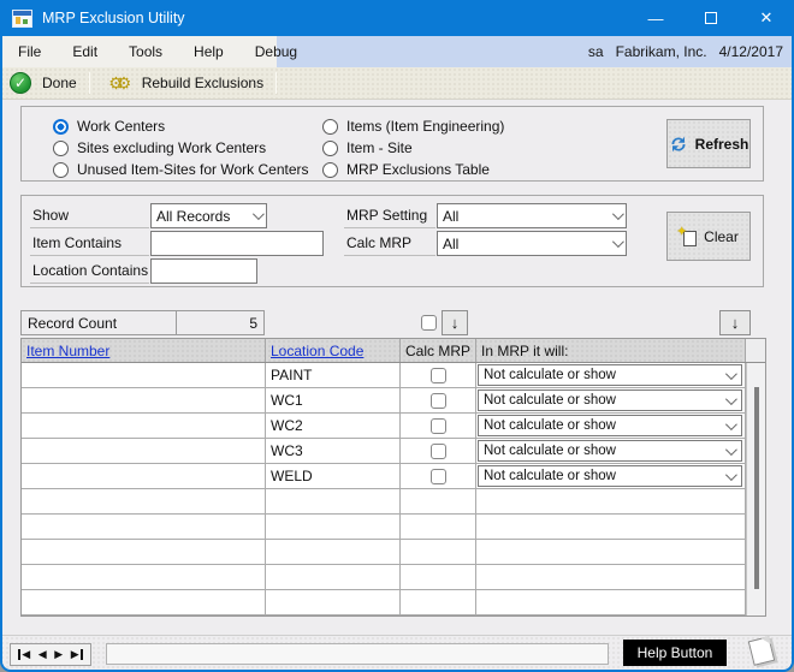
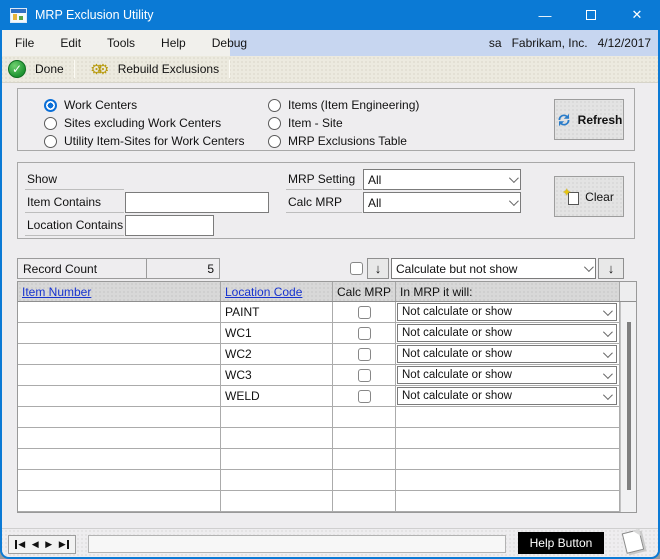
  MRP Exclusion Utility
  —
  ✕
  File
  Edit
  Tools
  Help
  Debug
  sa
  Fabrikam, Inc.
  4/12/2017
  ✓
  Done
  ⚙⚙
  Rebuild Exclusions
  Work Centers
  Sites excluding Work Centers
- Unused Item-Sites for Work Centers
+ Utility Item-Sites for Work Centers
  Items (Item Engineering)
  Item - Site
  MRP Exclusions Table
  Refresh
  Show
- All Records
  Item Contains
  Location Contains
  MRP Setting
  All
  Calc MRP
  All
  ✦
  Clear
  Record Count
  5
  ↓
+ Calculate but not show
  ↓
  Item Number
  Location Code
  Calc MRP
  In MRP it will:
  PAINT
  Not calculate or show
  WC1
  Not calculate or show
  WC2
  Not calculate or show
  WC3
  Not calculate or show
  WELD
  Not calculate or show
  ◀
  ◀
  ▶
  ▶
  Help Button
